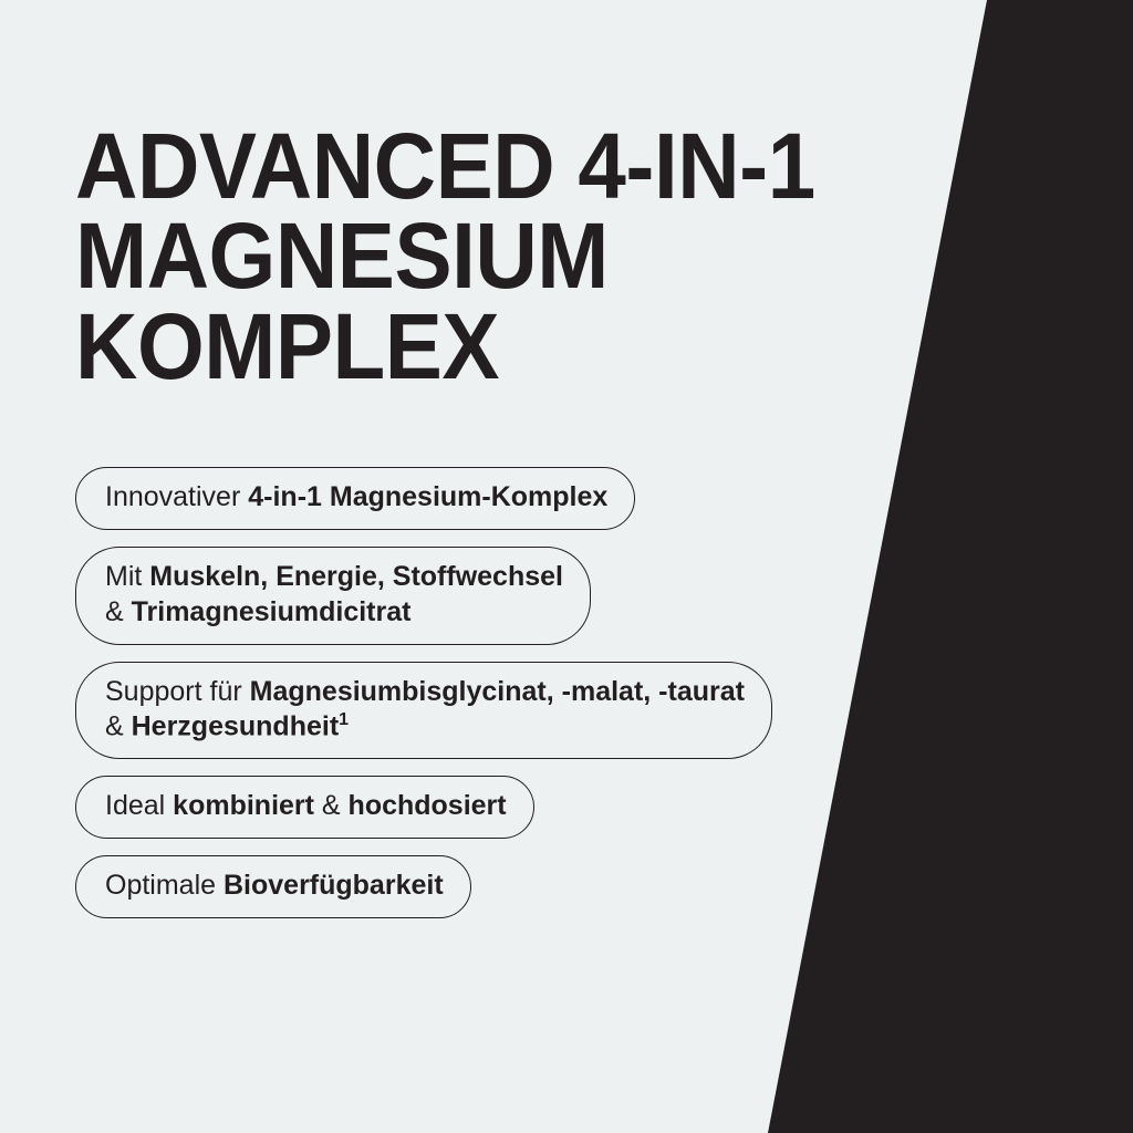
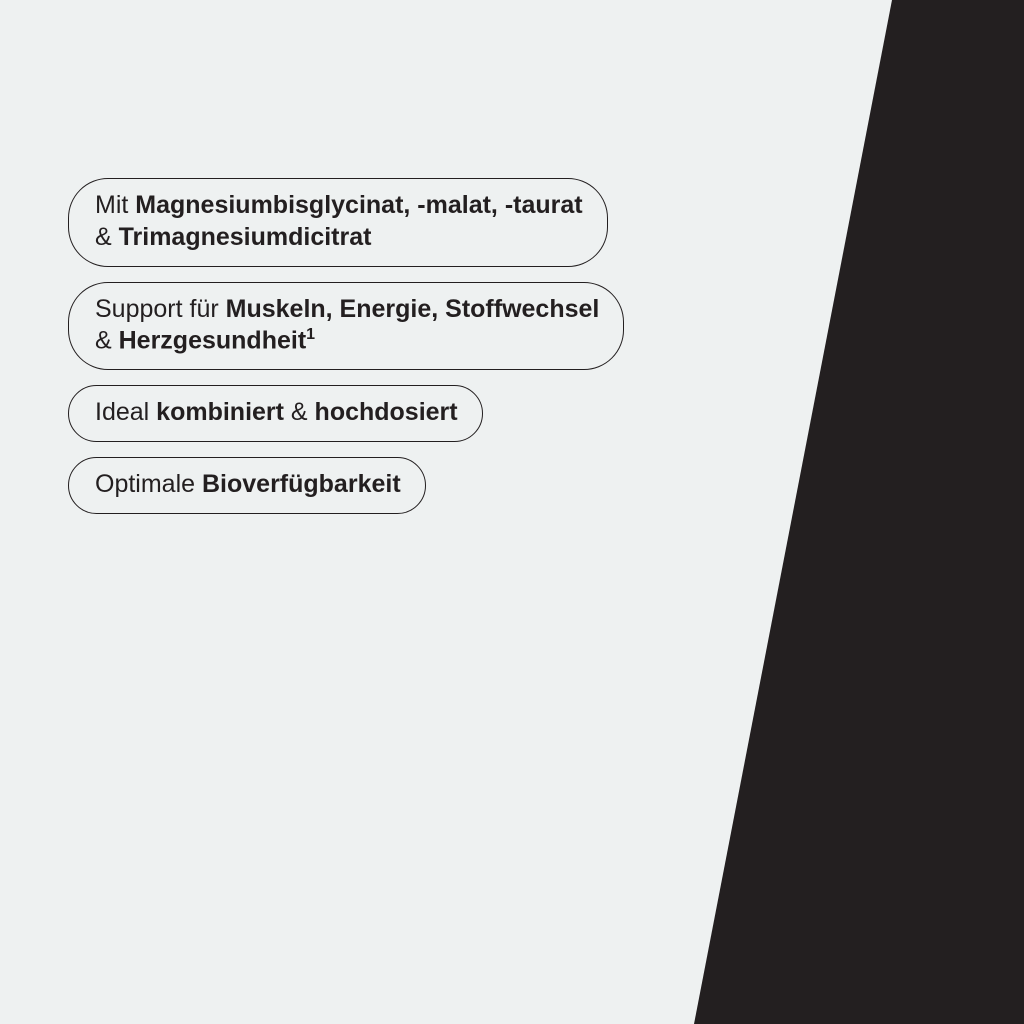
- ADVANCED 4-IN-1
- MAGNESIUM
- KOMPLEX
- Innovativer 4-in-1 Magnesium-Komplex
- Mit Muskeln, Energie, Stoffwechsel
+ Mit Magnesiumbisglycinat, -malat, -taurat
  & Trimagnesiumdicitrat
- Support für Magnesiumbisglycinat, -malat, -taurat
+ Support für Muskeln, Energie, Stoffwechsel
  & Herzgesundheit1
  Ideal kombiniert & hochdosiert
  Optimale Bioverfügbarkeit
